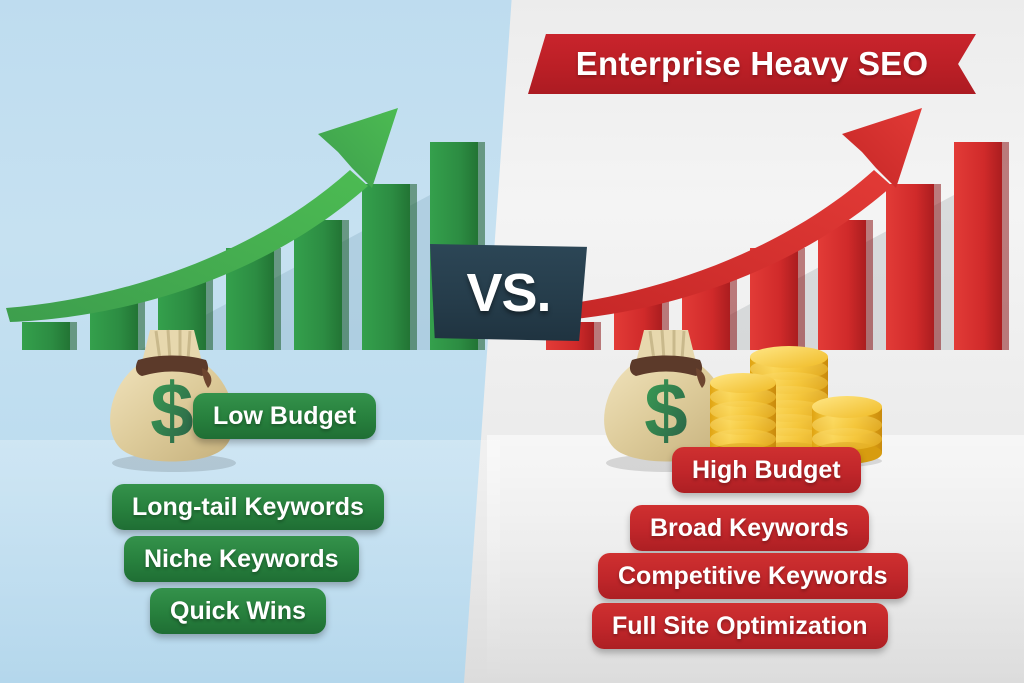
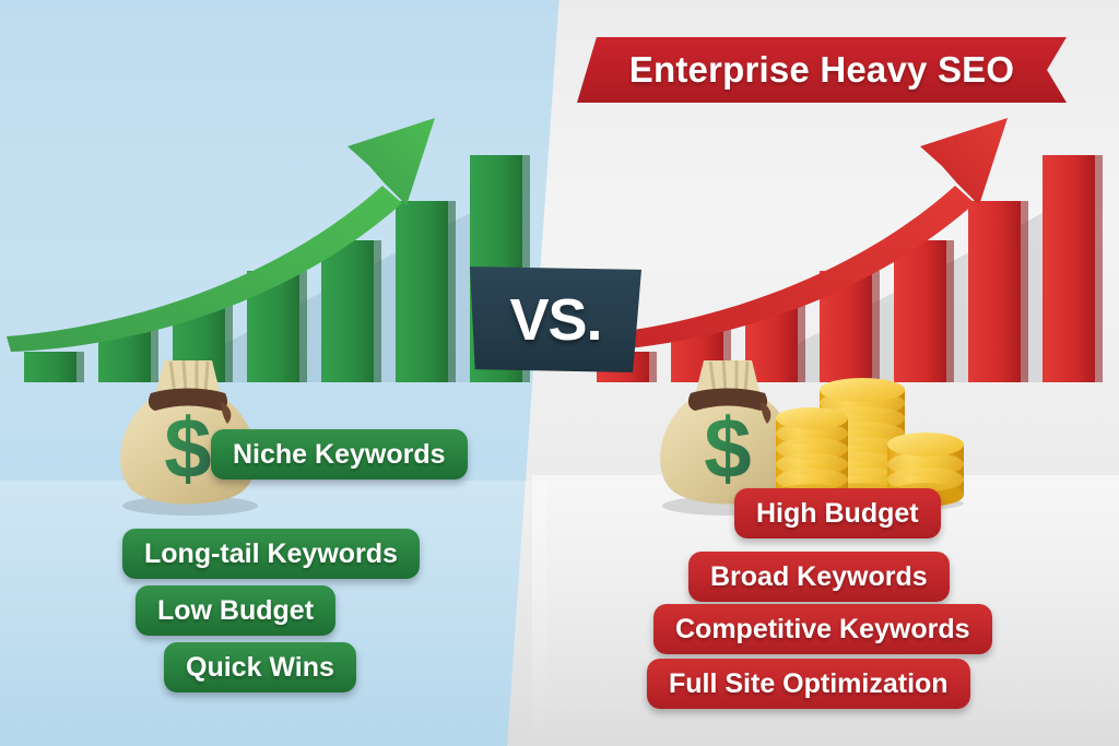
  VS.
  $
  $
  Enterprise Heavy SEO
- Low Budget
+ Niche Keywords
  Long-tail Keywords
- Niche Keywords
+ Low Budget
  Quick Wins
  High Budget
  Broad Keywords
  Competitive Keywords
  Full Site Optimization
